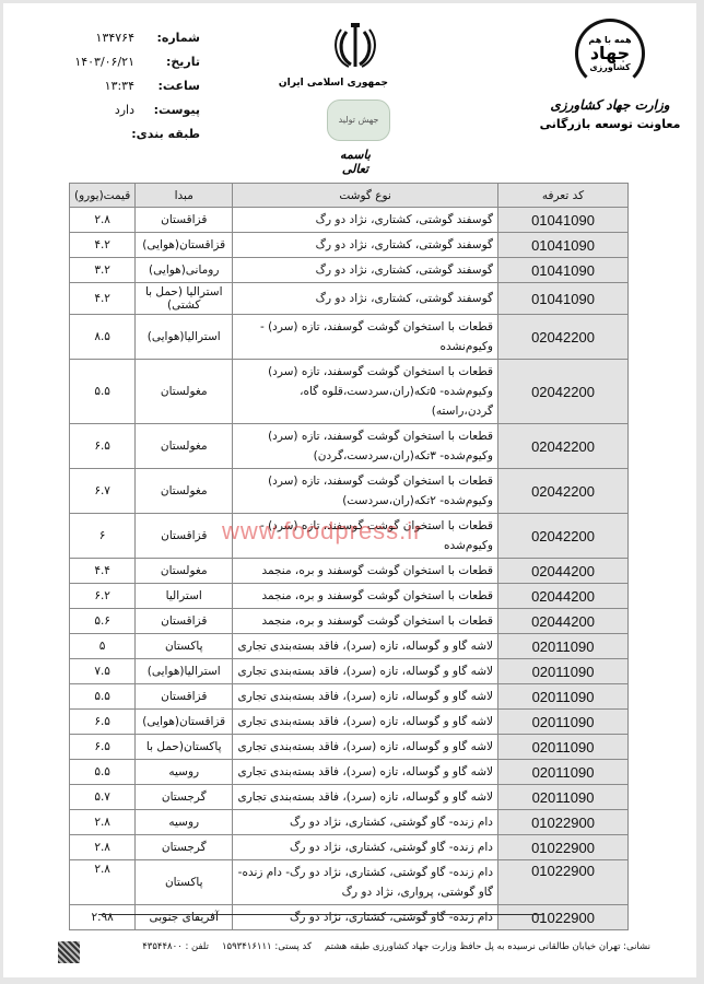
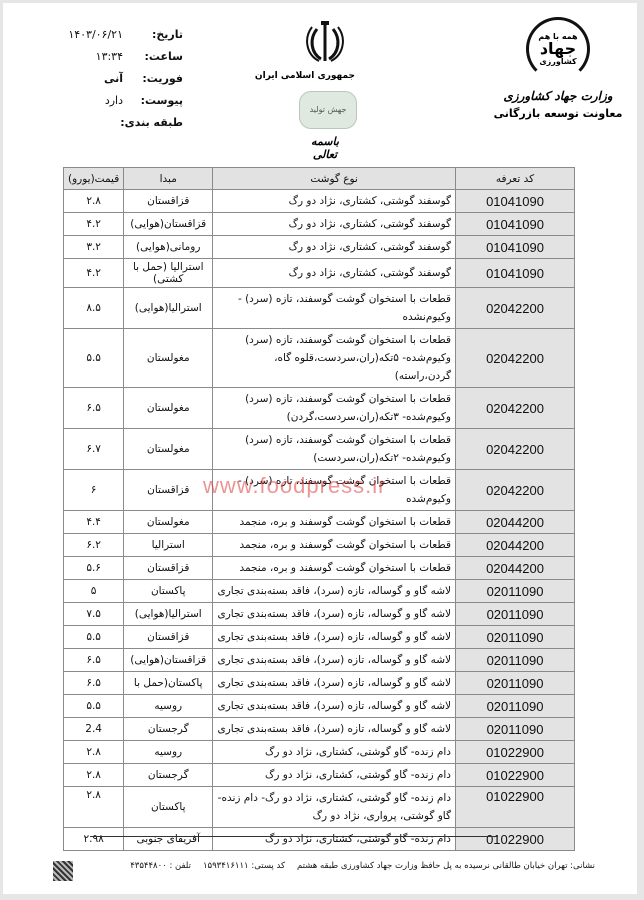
- شماره:
- ۱۳۴۷۶۴
  تاریخ:
  ۱۴۰۳/۰۶/۲۱
  ساعت:
  ۱۳:۳۴
+ فوریت:
+ آنی
  پیوست:
  دارد
  طبقه بندی:
  جمهوری اسلامی ایران
  جهش تولید
  باسمه تعالی
  همه با هم
  جهاد
  کشاورزی
  وزارت جهاد کشاورزی
  معاونت توسعه بازرگانی
  کد تعرفه	نوع گوشت	مبدا	قیمت(یورو)
  01041090	گوسفند گوشتی، کشتاری، نژاد دو رگ	قزاقستان	۲.۸
  01041090	گوسفند گوشتی، کشتاری، نژاد دو رگ	قزاقستان(هوایی)	۴.۲
  01041090	گوسفند گوشتی، کشتاری، نژاد دو رگ	رومانی(هوایی)	۳.۲
  01041090	گوسفند گوشتی، کشتاری، نژاد دو رگ	استرالیا (حمل با کشتی)	۴.۲
  02042200	قطعات با استخوان گوشت گوسفند، تازه (سرد) - وکیوم‌نشده	استرالیا(هوایی)	۸.۵
  02042200	قطعات با استخوان گوشت گوسفند، تازه (سرد) وکیوم‌شده- ۵تکه(ران،سردست،قلوه گاه، گردن،راسته)	مغولستان	۵.۵
  02042200	قطعات با استخوان گوشت گوسفند، تازه (سرد) وکیوم‌شده- ۳تکه(ران،سردست،گردن)	مغولستان	۶.۵
  02042200	قطعات با استخوان گوشت گوسفند، تازه (سرد) وکیوم‌شده- ۲تکه(ران،سردست)	مغولستان	۶.۷
  02042200	قطعات با استخوان گوشت گوسفند، تازه (سرد) - وکیوم‌شده	قزاقستان	۶
  02044200	قطعات با استخوان گوشت گوسفند و بره، منجمد	مغولستان	۴.۴
  02044200	قطعات با استخوان گوشت گوسفند و بره، منجمد	استرالیا	۶.۲
  02044200	قطعات با استخوان گوشت گوسفند و بره، منجمد	قزاقستان	۵.۶
  02011090	لاشه گاو و گوساله، تازه (سرد)، فاقد بسته‌بندی تجاری	پاکستان	۵
  02011090	لاشه گاو و گوساله، تازه (سرد)، فاقد بسته‌بندی تجاری	استرالیا(هوایی)	۷.۵
  02011090	لاشه گاو و گوساله، تازه (سرد)، فاقد بسته‌بندی تجاری	قزاقستان	۵.۵
  02011090	لاشه گاو و گوساله، تازه (سرد)، فاقد بسته‌بندی تجاری	قزاقستان(هوایی)	۶.۵
  02011090	لاشه گاو و گوساله، تازه (سرد)، فاقد بسته‌بندی تجاری	پاکستان(حمل با	۶.۵
  02011090	لاشه گاو و گوساله، تازه (سرد)، فاقد بسته‌بندی تجاری	روسیه	۵.۵
- 02011090	لاشه گاو و گوساله، تازه (سرد)، فاقد بسته‌بندی تجاری	گرجستان	۵.۷
+ 02011090	لاشه گاو و گوساله، تازه (سرد)، فاقد بسته‌بندی تجاری	گرجستان	2.4
  01022900	دام زنده- گاو گوشتی، کشتاری، نژاد دو رگ	روسیه	۲.۸
  01022900	دام زنده- گاو گوشتی، کشتاری، نژاد دو رگ	گرجستان	۲.۸
  01022900	دام زنده- گاو گوشتی، کشتاری، نژاد دو رگ- دام زنده- گاو گوشتی، پرواری، نژاد دو رگ	پاکستان	۲.۸
  01022900	دام زنده- گاو گوشتی، کشتاری، نژاد دو رگ	آفریقای جنوبی	۲.۹۸
  www.foodpress.ir
  نشانی: تهران خیابان طالقانی نرسیده به پل حافظ وزارت جهاد کشاورزی طبقه هشتم
  کد پستی: ۱۵۹۳۴۱۶۱۱۱
  تلفن : ۴۳۵۴۴۸۰۰
